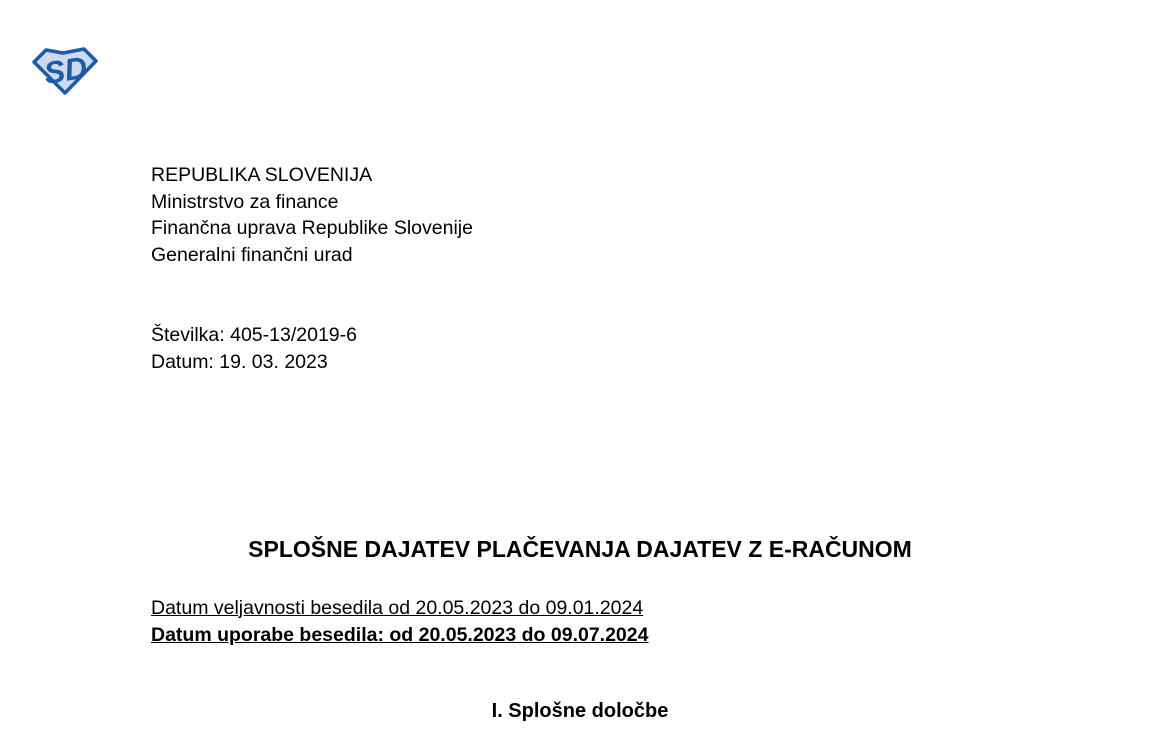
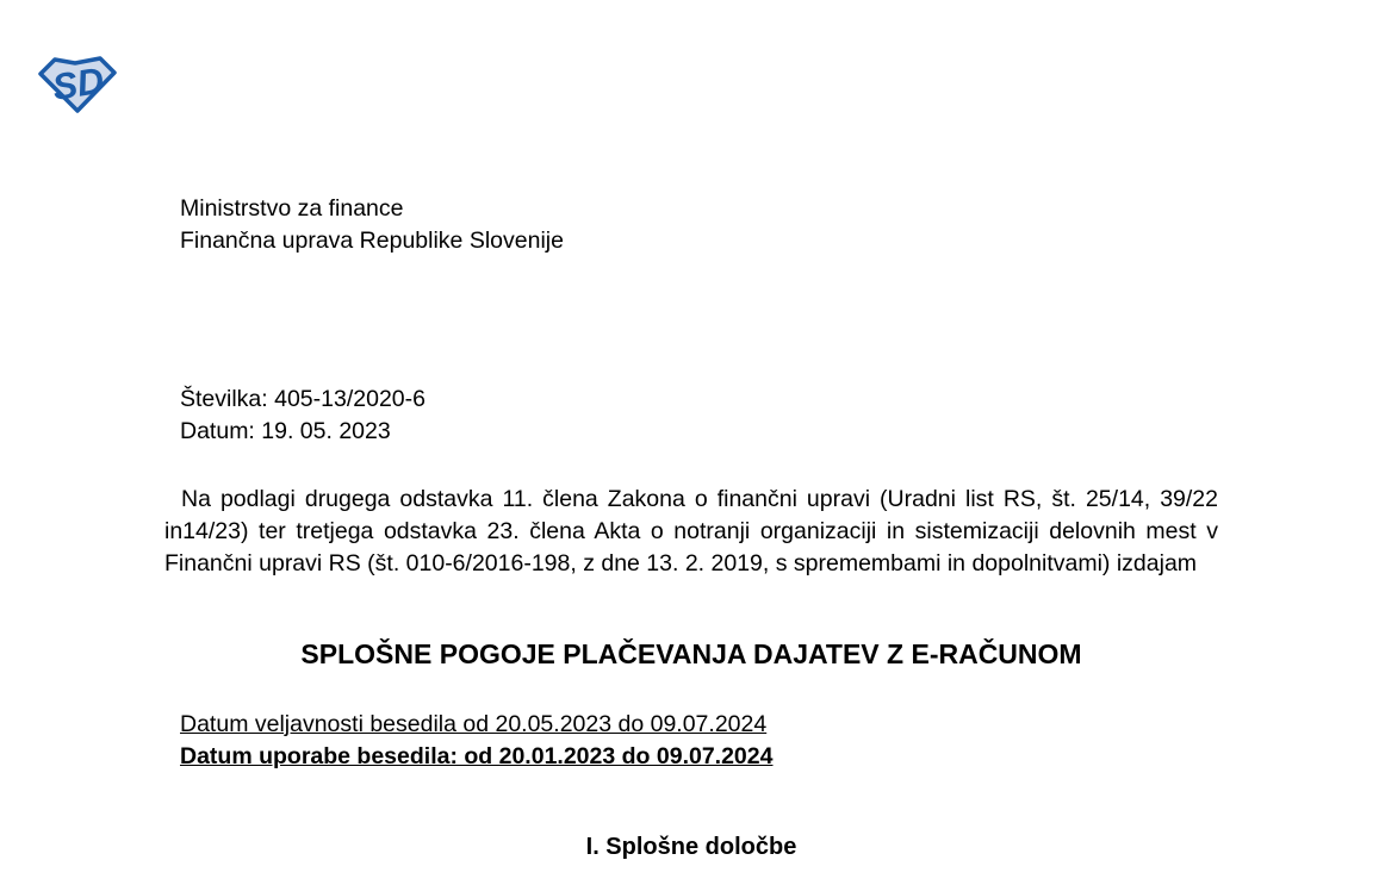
- REPUBLIKA SLOVENIJA
  Ministrstvo za finance
  Finančna uprava Republike Slovenije
- Generalni finančni urad
- Številka: 405-13/2019-6
+ Številka: 405-13/2020-6
- Datum: 19. 03. 2023
+ Datum: 19. 05. 2023
+ Na podlagi drugega odstavka 11. člena Zakona o finančni upravi (Uradni list RS, št. 25/14, 39/22 in14/23) ter tretjega odstavka 23. člena Akta o notranji organizaciji in sistemizaciji delovnih mest v Finančni upravi RS (št. 010-6/2016-198, z dne 13. 2. 2019, s spremembami in dopolnitvami) izdajam
- SPLOŠNE DAJATEV PLAČEVANJA DAJATEV Z E-RAČUNOM
+ SPLOŠNE POGOJE PLAČEVANJA DAJATEV Z E-RAČUNOM
- Datum veljavnosti besedila od 20.05.2023 do 09.01.2024
+ Datum veljavnosti besedila od 20.05.2023 do 09.07.2024
- Datum uporabe besedila: od 20.05.2023 do 09.07.2024
+ Datum uporabe besedila: od 20.01.2023 do 09.07.2024
  I. Splošne določbe
